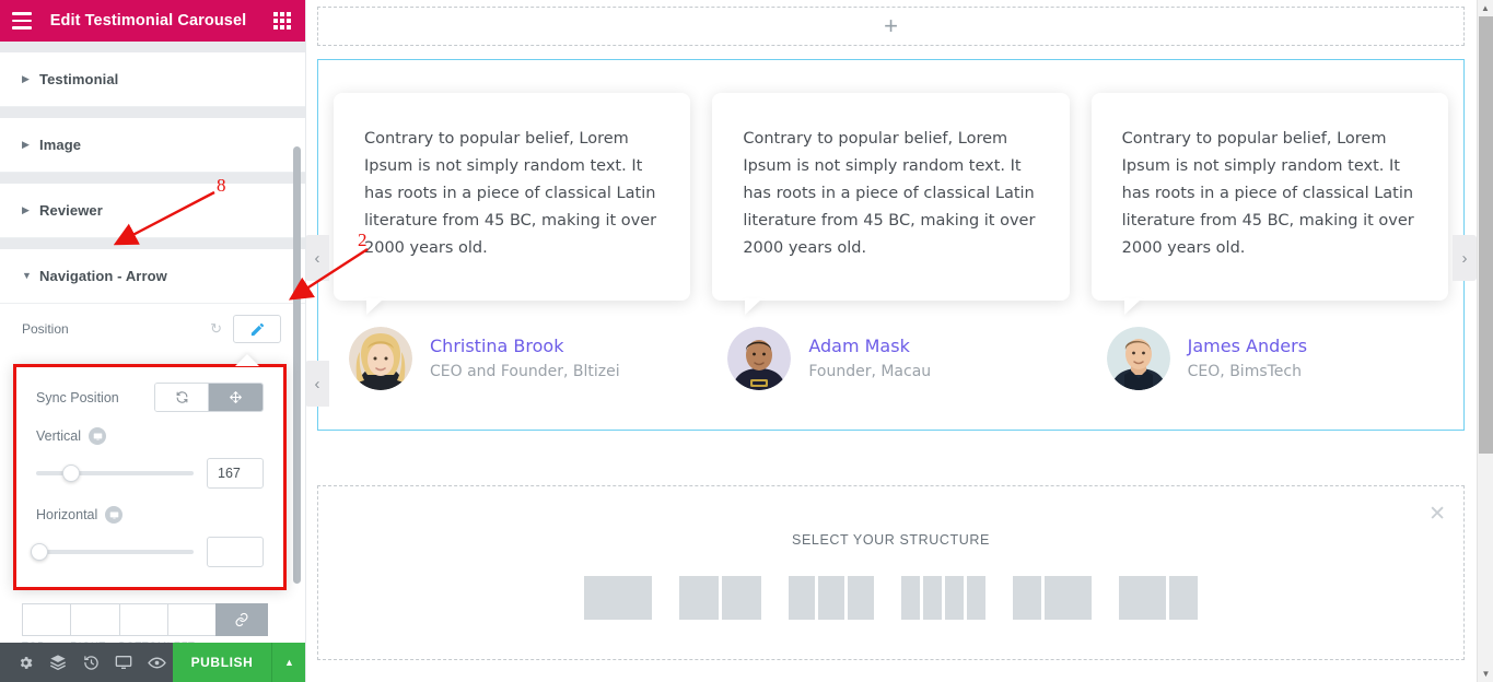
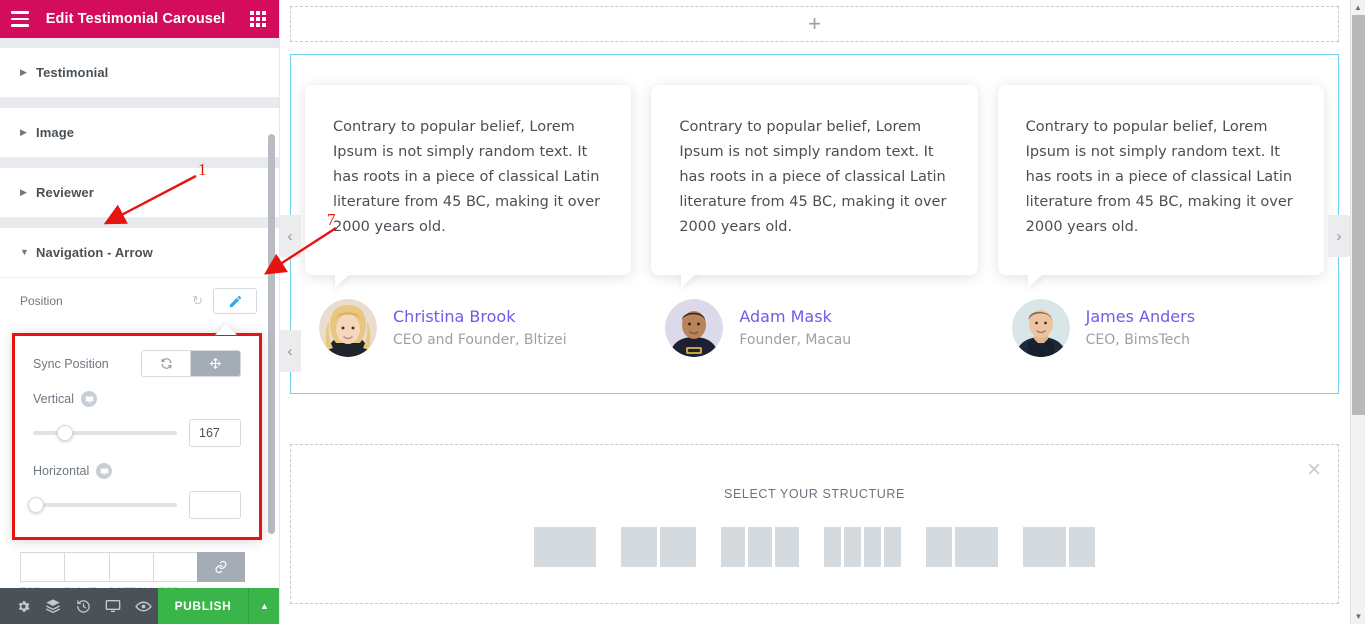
  Edit Testimonial Carousel
  ▶
  Testimonial
  ▶
  Image
  ▶
  Reviewer
  ▼
  Navigation - Arrow
  Position
  ↻
  Sync Position
  Vertical
  167
  Horizontal
  PUBLISH
  ▲
  +
  ‹
  ‹
  ›
  Contrary to popular belief, Lorem Ipsum is not simply random text. It has roots in a piece of classical Latin literature from 45 BC, making it over 2000 years old.
  Christina Brook
  CEO and Founder, Bltizei
  Contrary to popular belief, Lorem Ipsum is not simply random text. It has roots in a piece of classical Latin literature from 45 BC, making it over 2000 years old.
  Adam Mask
  Founder, Macau
  Contrary to popular belief, Lorem Ipsum is not simply random text. It has roots in a piece of classical Latin literature from 45 BC, making it over 2000 years old.
  James Anders
  CEO, BimsTech
  ✕
  SELECT YOUR STRUCTURE
  ▲
  ▼
- 8
+ 1
- 2
+ 7
